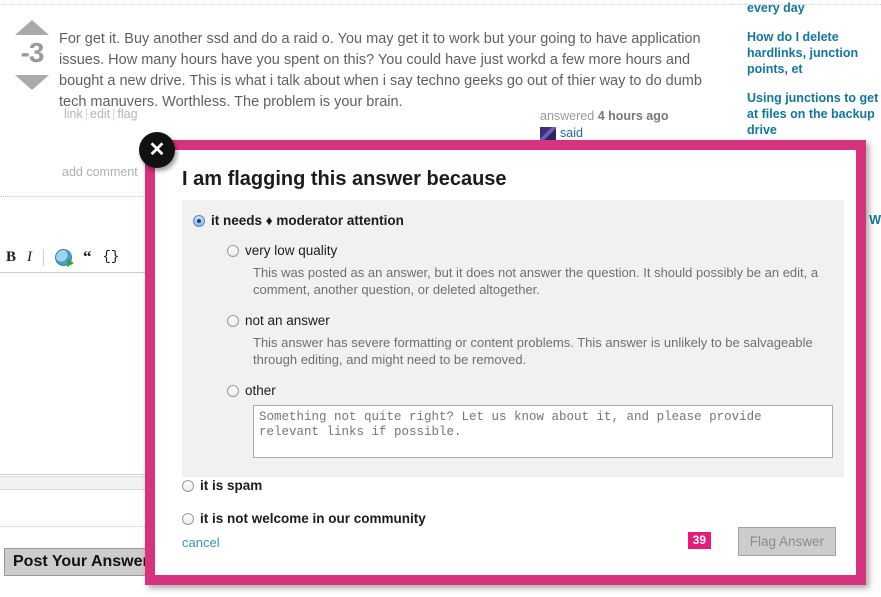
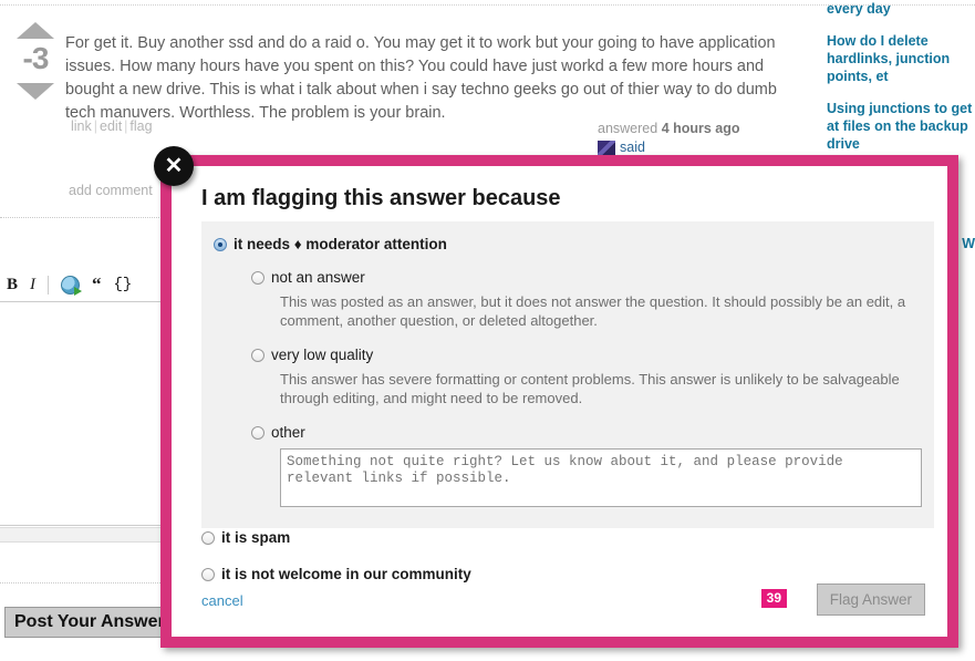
  -3
  For get it. Buy another ssd and do a raid o. You may get it to work but your going to have application issues. How many hours have you spent on this? You could have just workd a few more hours and bought a new drive. This is what i talk about when i say techno geeks go out of thier way to do dumb tech manuvers. Worthless. The problem is your brain.
  link | edit | flag
  answered 4 hours ago
  said
  add comment
  B
  I
  “
  {}
  Post Your Answe
  every day
  How do I delete hardlinks, junction points, et
  Using junctions to get at files on the backup drive
  ✕
  I am flagging this answer because
  it needs ♦ moderator attention
- very low quality
+ not an answer
  This was posted as an answer, but it does not answer the question. It should possibly be an edit, a comment, another question, or deleted altogether.
- not an answer
+ very low quality
  This answer has severe formatting or content problems. This answer is unlikely to be salvageable through editing, and might need to be removed.
  other
  it is spam
  it is not welcome in our community
  cancel
  39
  Flag Answer
